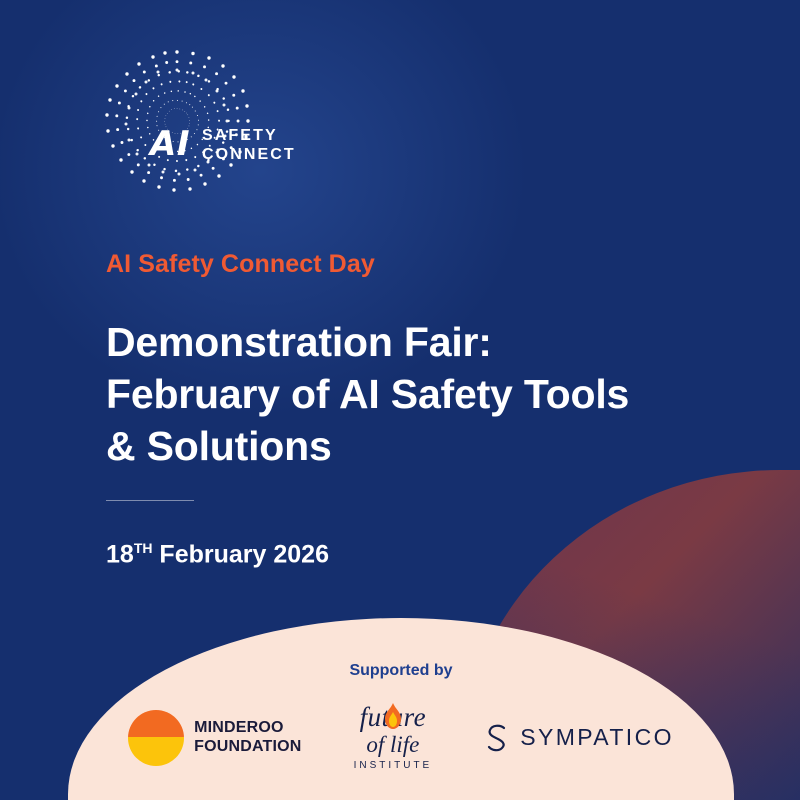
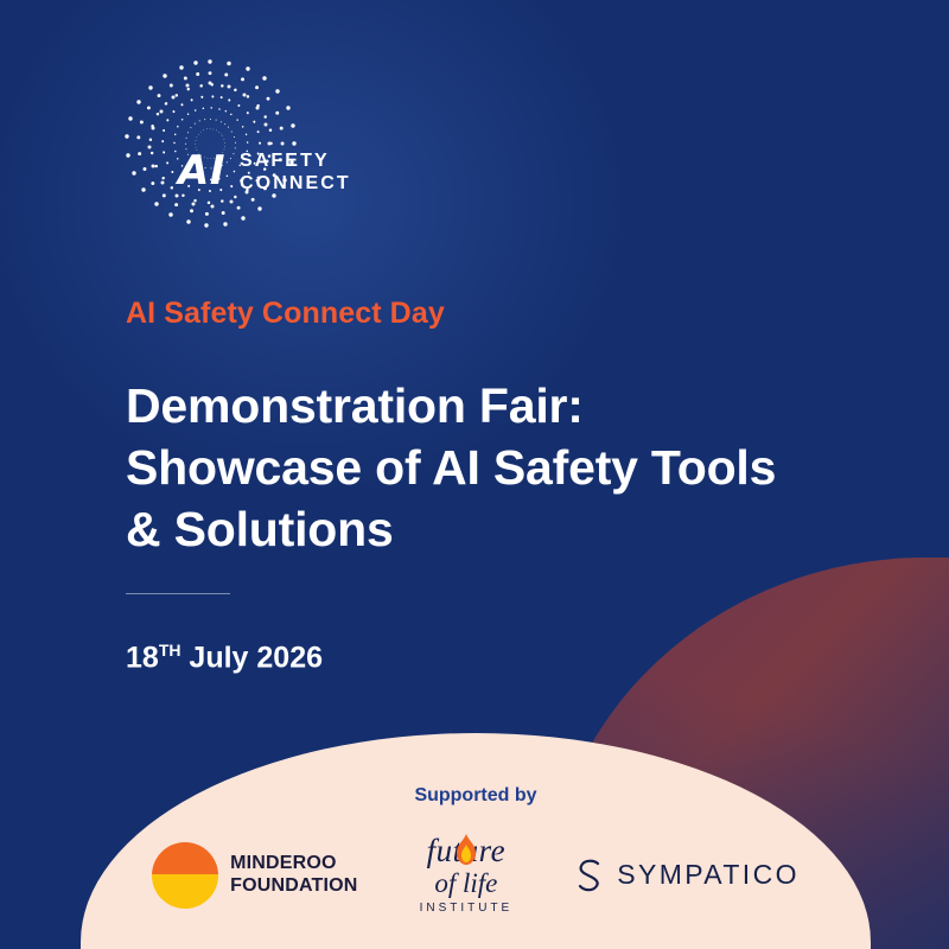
  AI
  SAFETY
  CONNECT
  AI Safety Connect Day
  Demonstration Fair:
- February of AI Safety Tools
+ Showcase of AI Safety Tools
  & Solutions
- 18TH February 2026
+ 18TH July 2026
  Supported by
  MINDEROO
  FOUNDATION
  of life
  INSTITUTE
  SYMPATICO
